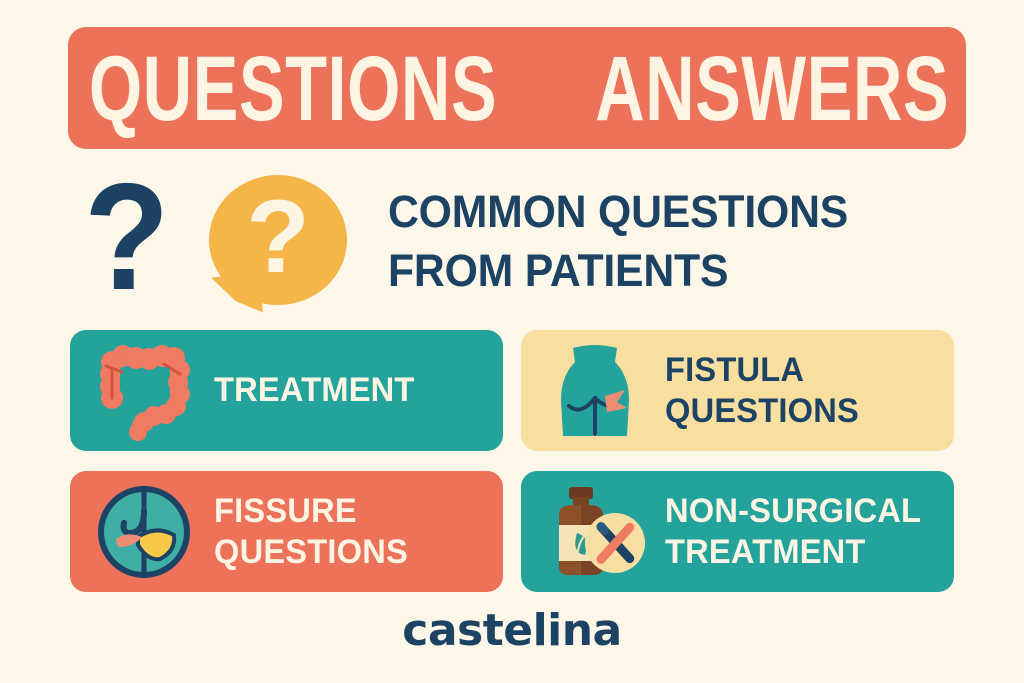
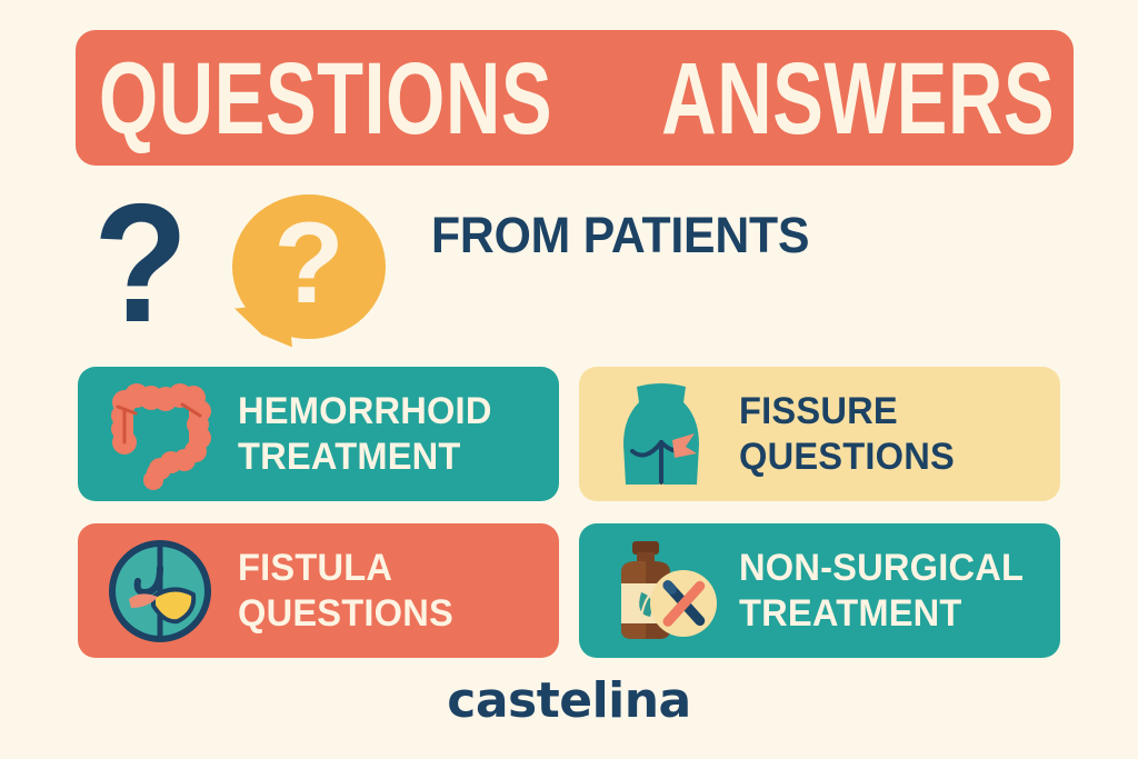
  QUESTIONS
  ANSWERS
  ?
  ?
- COMMON QUESTIONS
  FROM PATIENTS
+ HEMORRHOID
  TREATMENT
- FISTULA
+ FISSURE
  QUESTIONS
- FISSURE
+ FISTULA
  QUESTIONS
  NON-SURGICAL
  TREATMENT
  castelina
